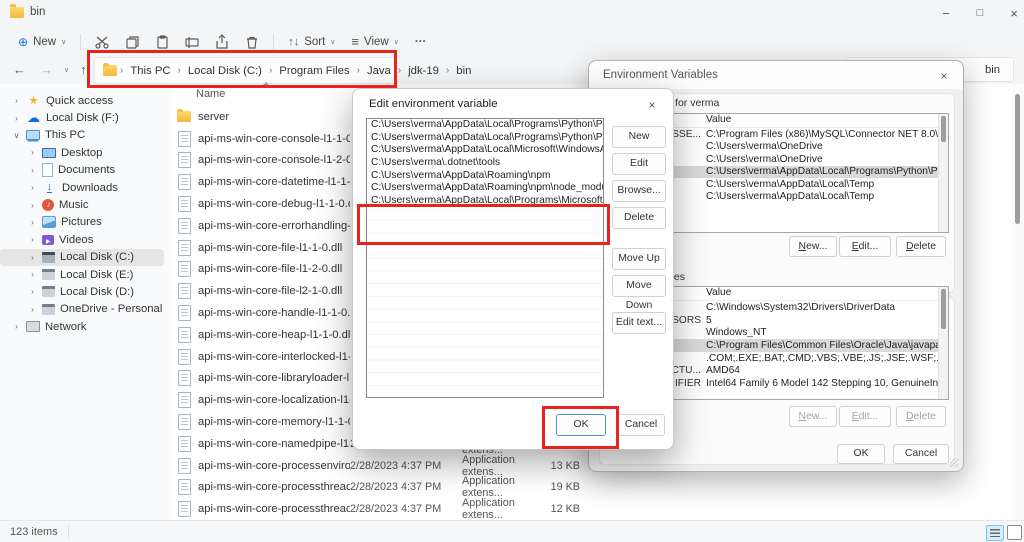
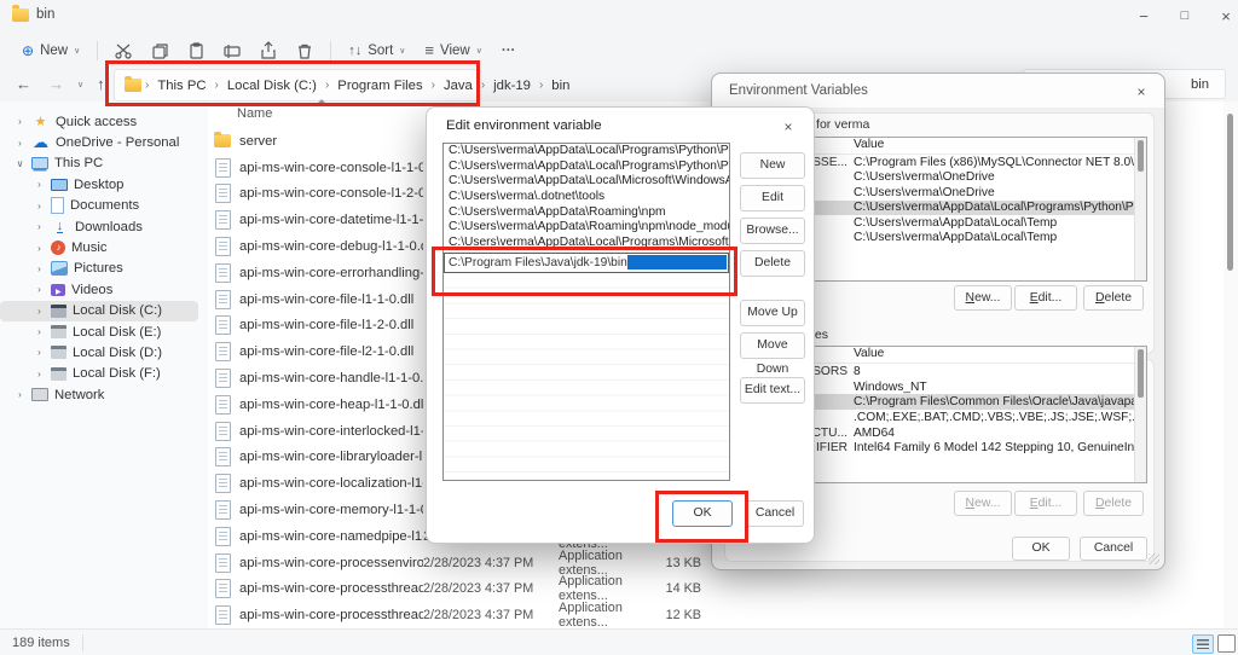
  bin
  −
  □
  ×
  ⊕
  New
  ↑↓
  Sort
  ≡
  View
  ···
  ←
  →
  ↑
  ›
  This PC
  ›
  Local Disk (C:)
  ›
  Program Files
  ›
  Java
  ›
  jdk-19
  ›
  bin
  bin
  ›
  Quick access
  ›
- Local Disk (F:)
+ OneDrive - Personal
  ∨
  This PC
  ›
  Desktop
  ›
  Documents
  ›
  Downloads
  ›
  Music
  ›
  Pictures
  ›
  Videos
  ›
  Local Disk (C:)
  ›
  Local Disk (E:)
  ›
  Local Disk (D:)
  ›
- OneDrive - Personal
+ Local Disk (F:)
  ›
  Network
  Name
  server
  api-ms-win-core-console-l1-1-0
  api-ms-win-core-console-l1-2-0
  api-ms-win-core-datetime-l1-1-
  api-ms-win-core-debug-l1-1-0.
  api-ms-win-core-errorhandling-
  api-ms-win-core-file-l1-1-0.dll
  api-ms-win-core-file-l1-2-0.dll
  api-ms-win-core-file-l2-1-0.dll
  api-ms-win-core-handle-l1-1-0.
  api-ms-win-core-heap-l1-1-0.dl
  api-ms-win-core-interlocked-l1-
  api-ms-win-core-libraryloader-l
  api-ms-win-core-localization-l1
  api-ms-win-core-memory-l1-1-
  api-ms-win-core-namedpipe-l1
  api-ms-win-core-processenviro
  2/28/2023 4:37 PM
  Application extens...
  13 KB
  api-ms-win-core-processthread
  2/28/2023 4:37 PM
  Application extens...
- 19 KB
+ 14 KB
  api-ms-win-core-processthread
  2/28/2023 4:37 PM
  Application extens...
  12 KB
- 123 items
+ 189 items
  Environment Variables
  ×
  Value
  C:\Program Files (x86)\MySQL\Connector NET 8.0\
  C:\Users\verma\OneDrive
  C:\Users\verma\OneDrive
  C:\Users\verma\AppData\Local\Programs\Python\P
  C:\Users\verma\AppData\Local\Temp
  C:\Users\verma\AppData\Local\Temp
  New...
  Edit...
  Delete
  Value
- C:\Windows\System32\Drivers\DriverData
- 5
+ 8
  Windows_NT
  C:\Program Files\Common Files\Oracle\Java\javap
  .COM;.EXE;.BAT;.CMD;.VBS;.VBE;.JS;.JSE;.WSF;
  AMD64
  IFIER
  Intel64 Family 6 Model 142 Stepping 10, GenuineIn
  New...
  Edit...
  Delete
  OK
  Cancel
  Edit environment variable
  ×
  C:\Users\verma\AppData\Local\Programs\Python\P
  C:\Users\verma\AppData\Local\Programs\Python\P
  C:\Users\verma\AppData\Local\Microsoft\Windows
  C:\Users\verma\.dotnet\tools
  C:\Users\verma\AppData\Roaming\npm
  C:\Users\verma\AppData\Roaming\npm\node_mod
  C:\Users\verma\AppData\Local\Programs\Microsoft
+ C:\Program Files\Java\jdk-19\bin
  New
  Edit
  Browse...
  Delete
  Move Up
  Move Down
  Edit text...
  OK
  Cancel
